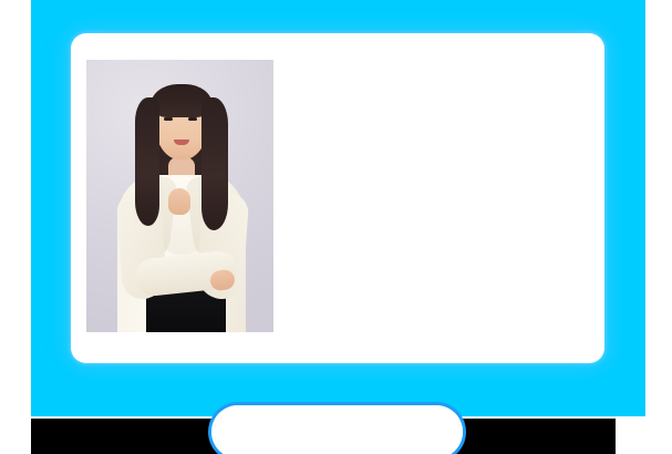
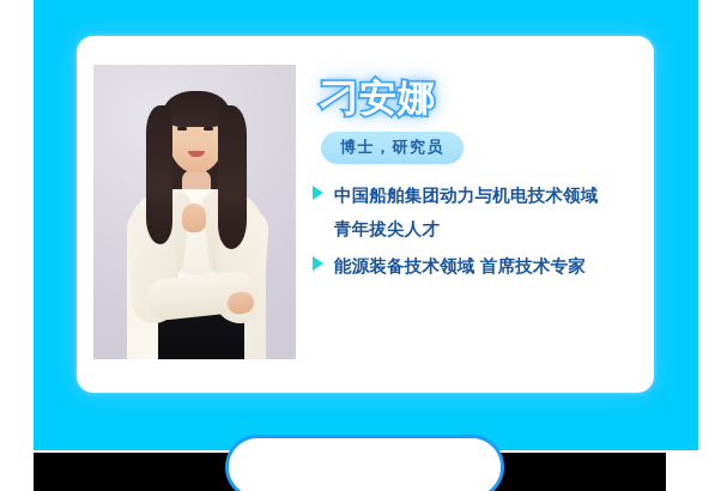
+ 刁安娜
+ 博士，研究员
+ 中国船舶集团动力与机电技术领域
+ 青年拔尖人才
+ 能源装备技术领域 首席技术专家
